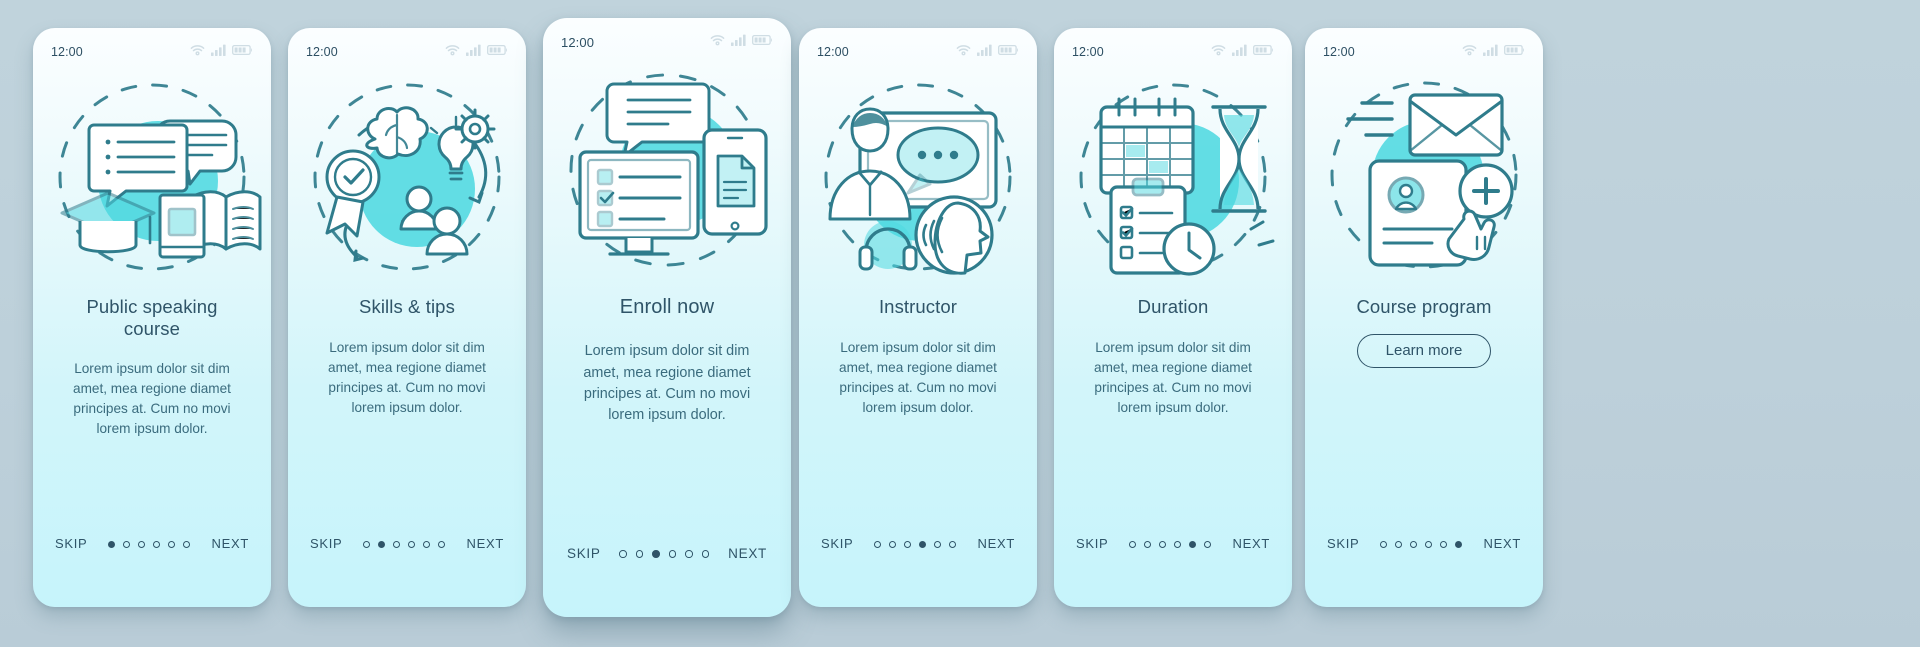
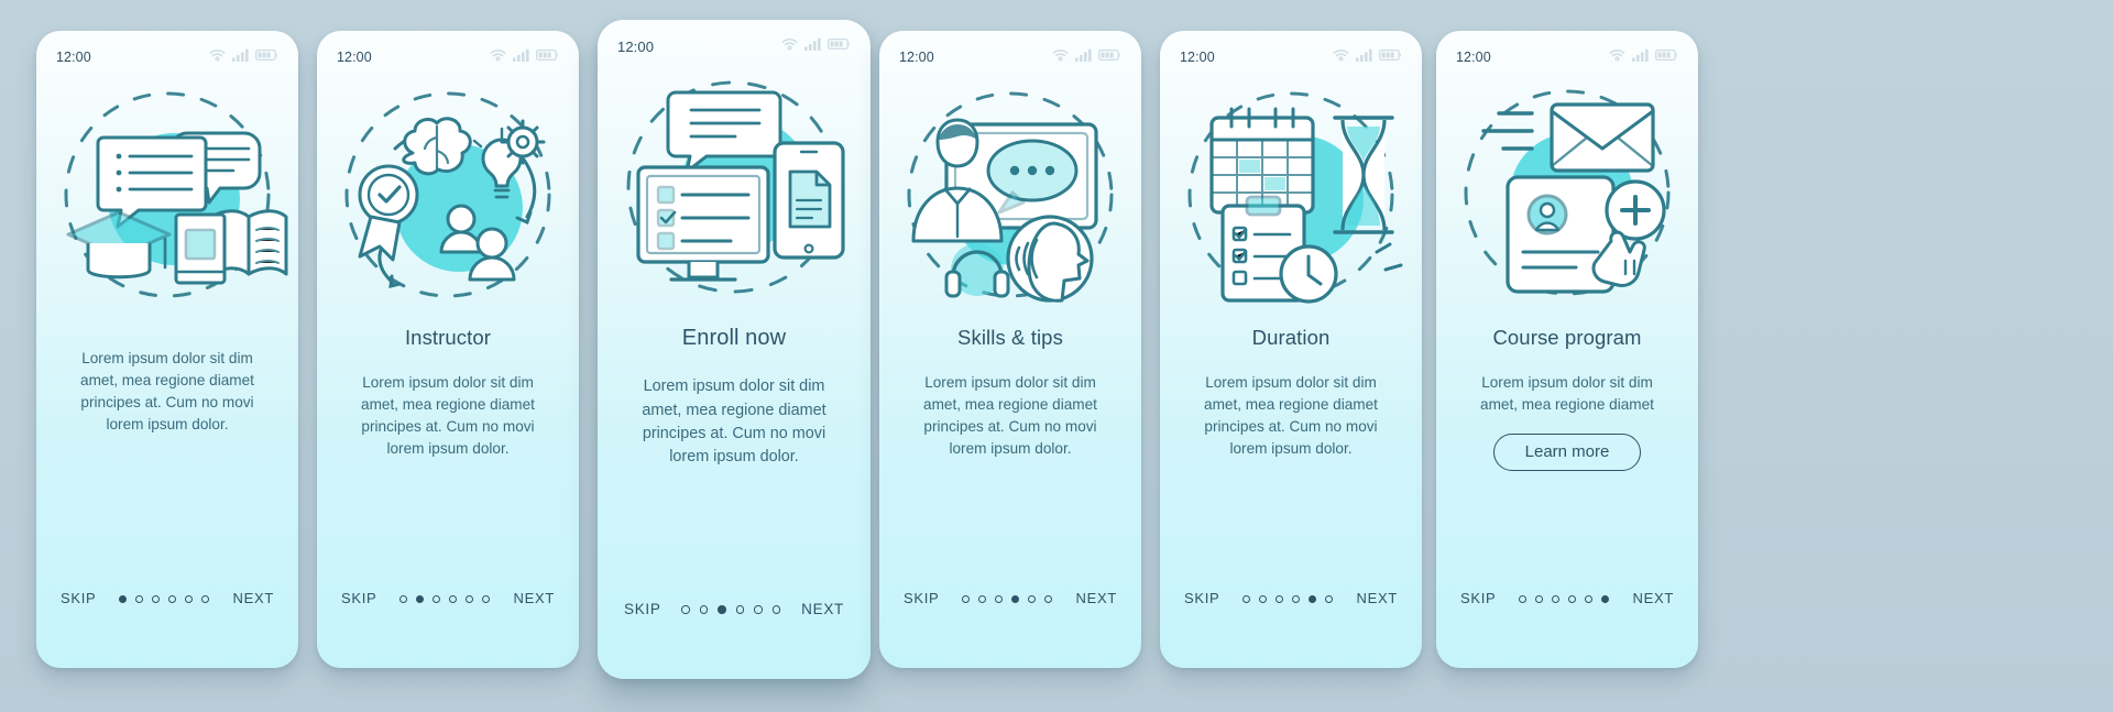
  12:00
- Public speaking course
  Lorem ipsum dolor sit dim amet, mea regione diamet principes at. Cum no movi lorem ipsum dolor.
  SKIP
  NEXT
  12:00
- Skills & tips
+ Instructor
  Lorem ipsum dolor sit dim amet, mea regione diamet principes at. Cum no movi lorem ipsum dolor.
  SKIP
  NEXT
  12:00
  Enroll now
  Lorem ipsum dolor sit dim amet, mea regione diamet principes at. Cum no movi lorem ipsum dolor.
  SKIP
  NEXT
  12:00
- Instructor
+ Skills & tips
  Lorem ipsum dolor sit dim amet, mea regione diamet principes at. Cum no movi lorem ipsum dolor.
  SKIP
  NEXT
  12:00
  Duration
  Lorem ipsum dolor sit dim amet, mea regione diamet principes at. Cum no movi lorem ipsum dolor.
  SKIP
  NEXT
  12:00
  Course program
+ Lorem ipsum dolor sit dim amet, mea regione diamet
  Learn more
  SKIP
  NEXT
